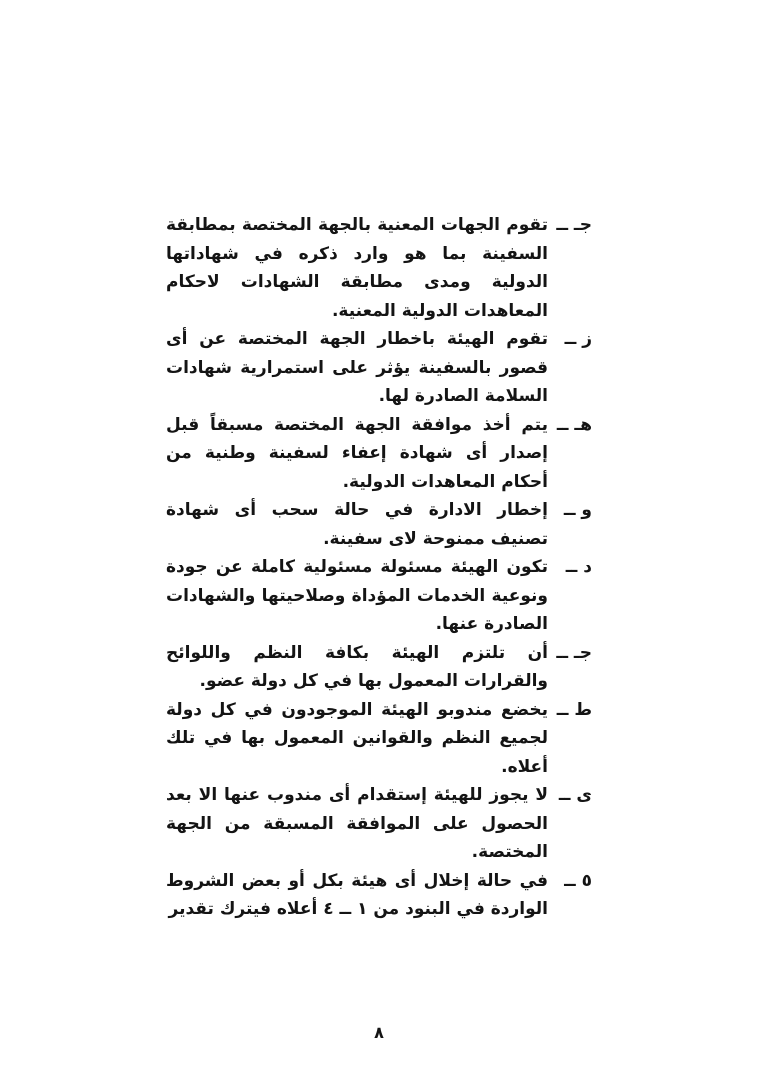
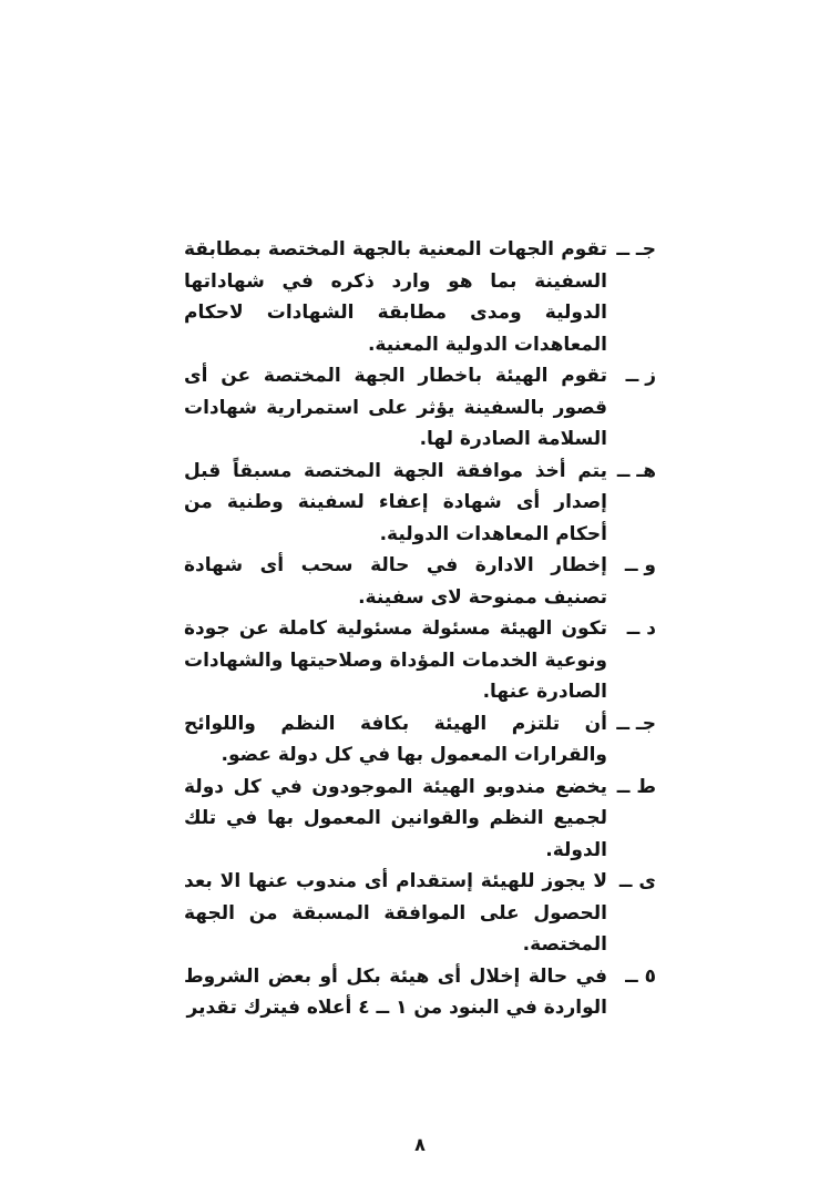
  جـ ــ
  تقوم الجهات المعنية بالجهة المختصة بمطابقة السفينة بما هو وارد ذكره في شهاداتها الدولية ومدى مطابقة الشهادات لاحكام المعاهدات الدولية المعنية.
  ز ــ
  تقوم الهيئة باخطار الجهة المختصة عن أى قصور بالسفينة يؤثر على استمرارية شهادات السلامة الصادرة لها.
  هـ ــ
  يتم أخذ موافقة الجهة المختصة مسبقاً قبل إصدار أى شهادة إعفاء لسفينة وطنية من أحكام المعاهدات الدولية.
  و ــ
  إخطار الادارة في حالة سحب أى شهادة تصنيف ممنوحة لاى سفينة.
  د ــ
  تكون الهيئة مسئولة مسئولية كاملة عن جودة ونوعية الخدمات المؤداة وصلاحيتها والشهادات الصادرة عنها.
  جـ ــ
  أن تلتزم الهيئة بكافة النظم واللوائح والقرارات المعمول بها في كل دولة عضو.
  ط ــ
- يخضع مندوبو الهيئة الموجودون في كل دولة لجميع النظم والقوانين المعمول بها في تلك أعلاه.
+ يخضع مندوبو الهيئة الموجودون في كل دولة لجميع النظم والقوانين المعمول بها في تلك الدولة.
  ى ــ
  لا يجوز للهيئة إستقدام أى مندوب عنها الا بعد الحصول على الموافقة المسبقة من الجهة المختصة.
  ٥ ــ
  في حالة إخلال أى هيئة بكل أو بعض الشروط الواردة في البنود من ١ ــ ٤ أعلاه فيترك تقدير
  ٨
